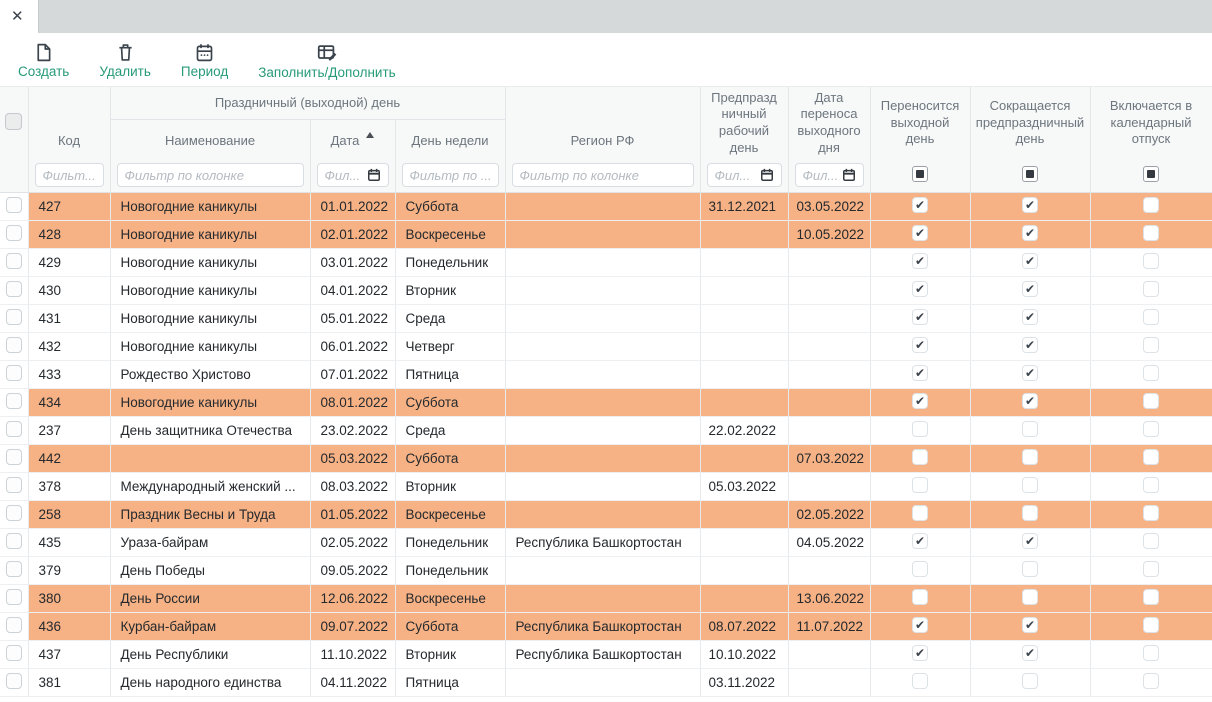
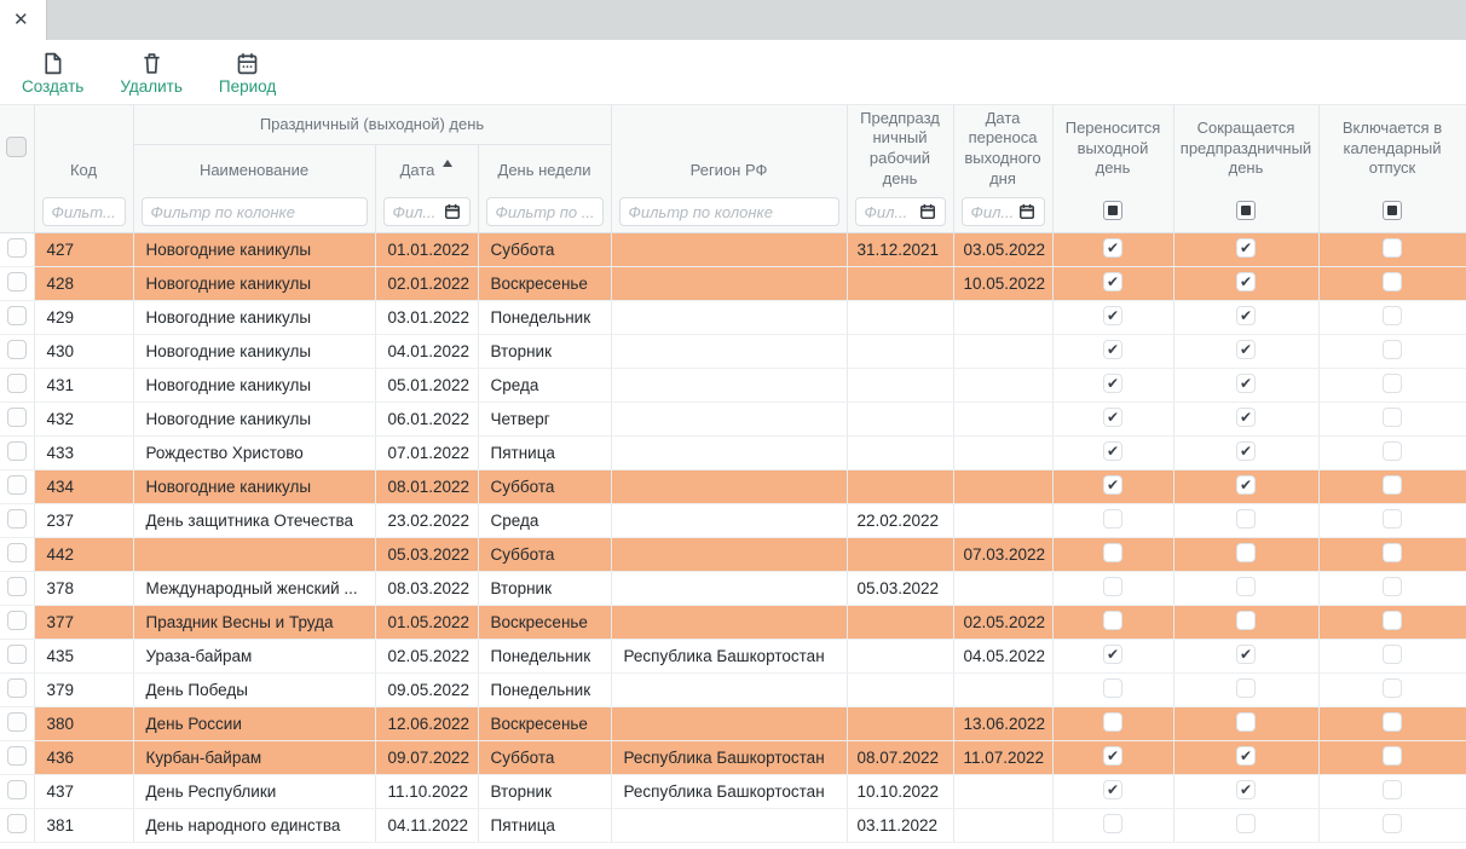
  ✕
  Создать
  Удалить
  Период
- Заполнить/Дополнить
  	Код	Праздничный (выходной) день	Регион РФ	Предпразд ничный рабочий день	Дата переноса выходного дня	Переносится выходной день	Сокращается предпраздничный день	Включается в календарный отпуск
  Наименование	Дата	День недели
  	Фильт...	Фильтр по колонке	Фил...	Фильтр по ...	Фильтр по колонке	Фил...	Фил...
  	427	Новогодние каникулы	01.01.2022	Суббота		31.12.2021	03.05.2022
  	428	Новогодние каникулы	02.01.2022	Воскресенье			10.05.2022
  	429	Новогодние каникулы	03.01.2022	Понедельник
  	430	Новогодние каникулы	04.01.2022	Вторник
  	431	Новогодние каникулы	05.01.2022	Среда
  	432	Новогодние каникулы	06.01.2022	Четверг
  	433	Рождество Христово	07.01.2022	Пятница
  	434	Новогодние каникулы	08.01.2022	Суббота
  	237	День защитника Отечества	23.02.2022	Среда		22.02.2022
  	442		05.03.2022	Суббота			07.03.2022
  	378	Международный женский ...	08.03.2022	Вторник		05.03.2022
- 	258	Праздник Весны и Труда	01.05.2022	Воскресенье			02.05.2022
+ 	377	Праздник Весны и Труда	01.05.2022	Воскресенье			02.05.2022
  	435	Ураза-байрам	02.05.2022	Понедельник	Республика Башкортостан		04.05.2022
  	379	День Победы	09.05.2022	Понедельник
  	380	День России	12.06.2022	Воскресенье			13.06.2022
  	436	Курбан-байрам	09.07.2022	Суббота	Республика Башкортостан	08.07.2022	11.07.2022
  	437	День Республики	11.10.2022	Вторник	Республика Башкортостан	10.10.2022
  	381	День народного единства	04.11.2022	Пятница		03.11.2022
